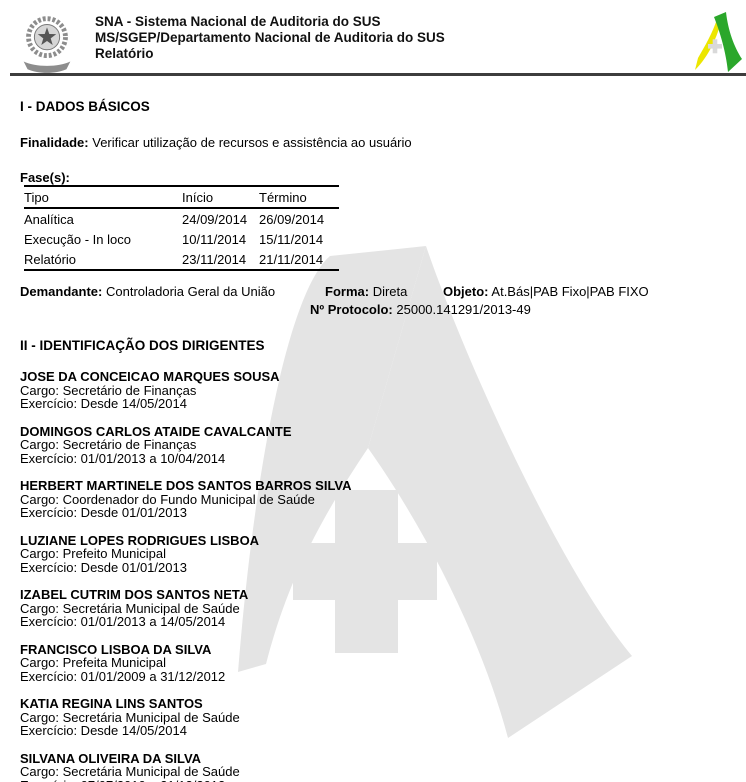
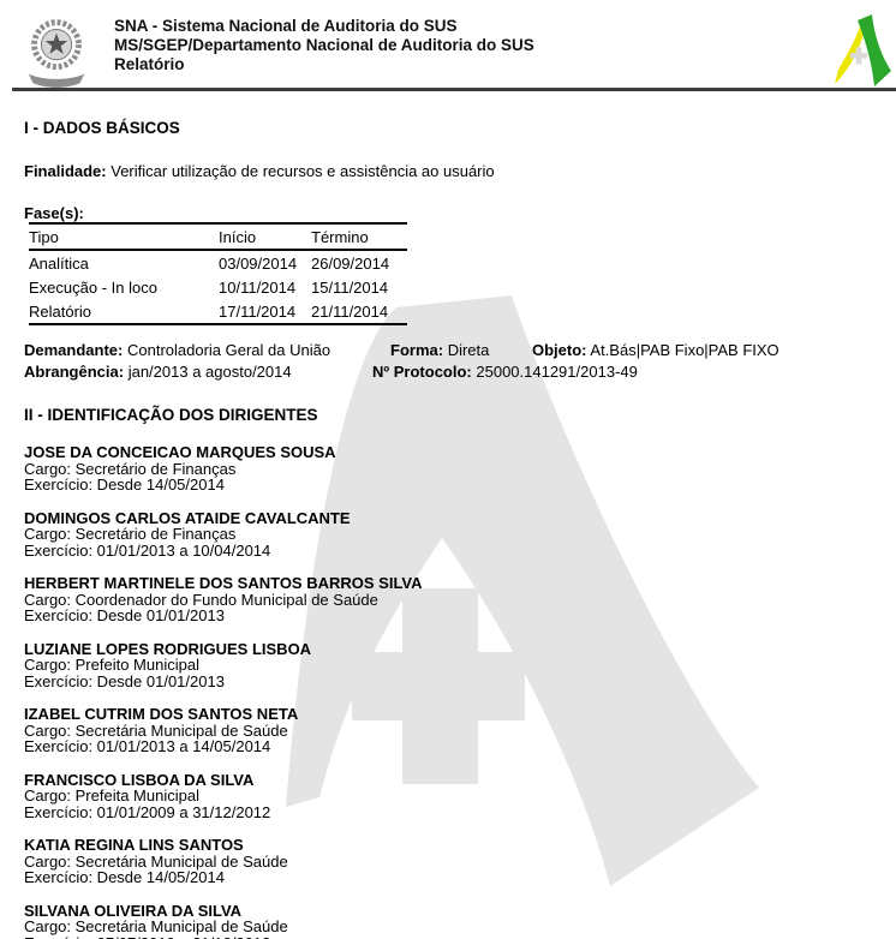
  SNA - Sistema Nacional de Auditoria do SUS
  MS/SGEP/Departamento Nacional de Auditoria do SUS
  Relatório
  I - DADOS BÁSICOS
  Finalidade: Verificar utilização de recursos e assistência ao usuário
  Fase(s):
  Tipo	Início	Término
- Analítica	24/09/2014	26/09/2014
+ Analítica	03/09/2014	26/09/2014
  Execução - In loco	10/11/2014	15/11/2014
- Relatório	23/11/2014	21/11/2014
+ Relatório	17/11/2014	21/11/2014
  Demandante: Controladoria Geral da União
  Forma: Direta
  Objeto: At.Bás|PAB Fixo|PAB FIXO
+ Abrangência: jan/2013 a agosto/2014
  Nº Protocolo: 25000.141291/2013-49
  II - IDENTIFICAÇÃO DOS DIRIGENTES
  JOSE DA CONCEICAO MARQUES SOUSA
  Cargo: Secretário de Finanças
  Exercício: Desde 14/05/2014
  DOMINGOS CARLOS ATAIDE CAVALCANTE
  Cargo: Secretário de Finanças
  Exercício: 01/01/2013 a 10/04/2014
  HERBERT MARTINELE DOS SANTOS BARROS SILVA
  Cargo: Coordenador do Fundo Municipal de Saúde
  Exercício: Desde 01/01/2013
  LUZIANE LOPES RODRIGUES LISBOA
  Cargo: Prefeito Municipal
  Exercício: Desde 01/01/2013
  IZABEL CUTRIM DOS SANTOS NETA
  Cargo: Secretária Municipal de Saúde
  Exercício: 01/01/2013 a 14/05/2014
  FRANCISCO LISBOA DA SILVA
  Cargo: Prefeita Municipal
  Exercício: 01/01/2009 a 31/12/2012
  KATIA REGINA LINS SANTOS
  Cargo: Secretária Municipal de Saúde
  Exercício: Desde 14/05/2014
  SILVANA OLIVEIRA DA SILVA
  Cargo: Secretária Municipal de Saúde
